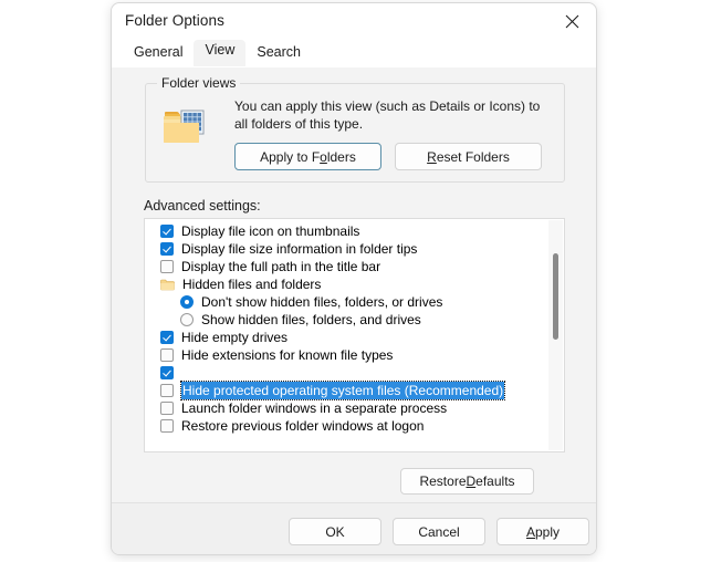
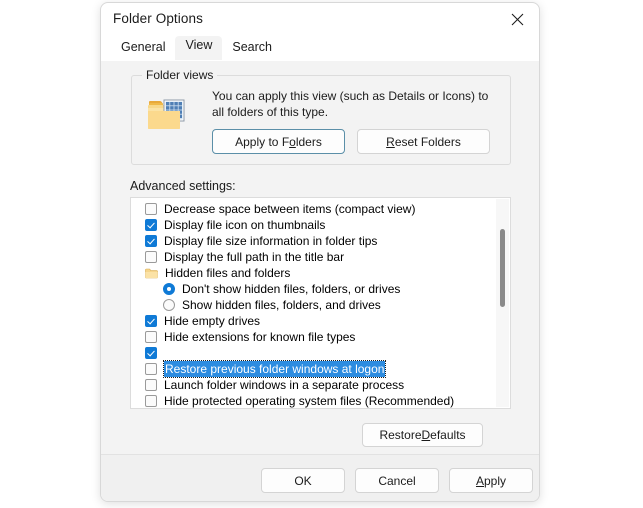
  Folder Options
  General View Search
  Folder views
  You can apply this view (such as Details or Icons) to all folders of this type.
  Apply to F
  o
  lders
  R
  eset Folders
  Advanced settings:
+ Decrease space between items (compact view)
  Display file icon on thumbnails
  Display file size information in folder tips
  Display the full path in the title bar
  Hidden files and folders
  Don't show hidden files, folders, or drives
  Show hidden files, folders, and drives
  Hide empty drives
  Hide extensions for known file types
- Hide protected operating system files (Recommended)
+ Restore previous folder windows at logon
  Launch folder windows in a separate process
- Restore previous folder windows at logon
+ Hide protected operating system files (Recommended)
  Restore
  D
  efaults
  OK
  Cancel
  A
  pply
